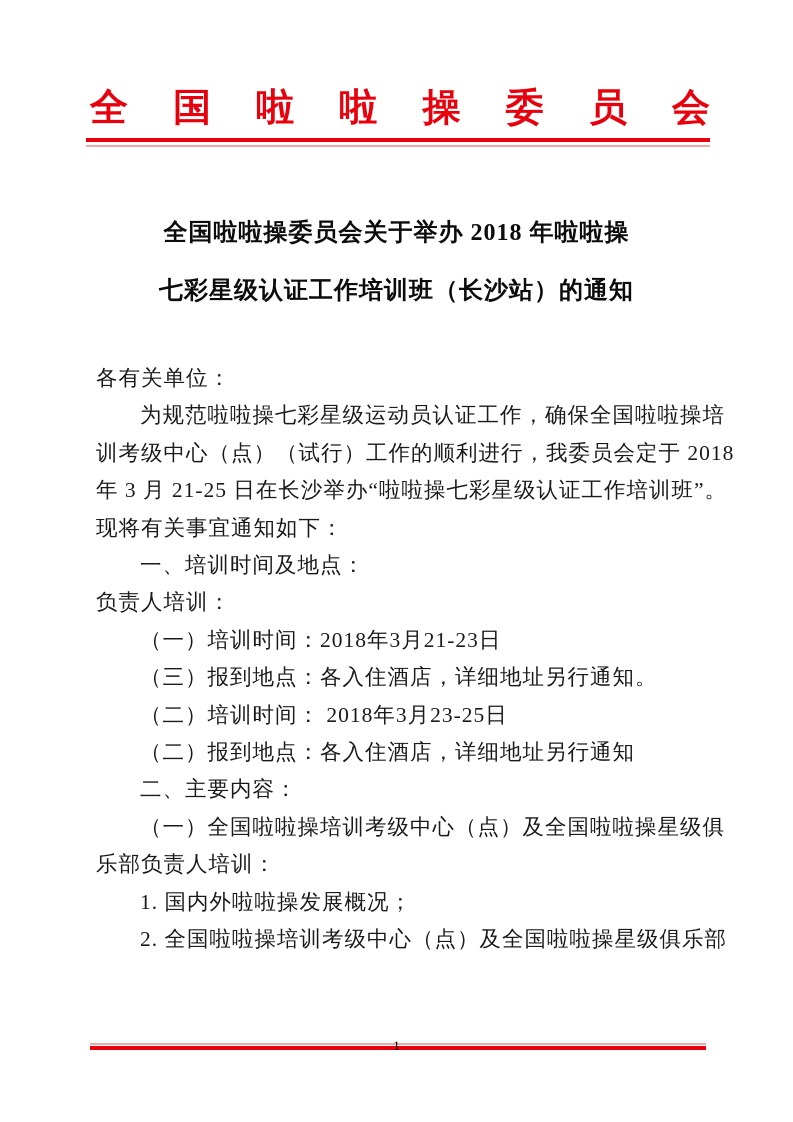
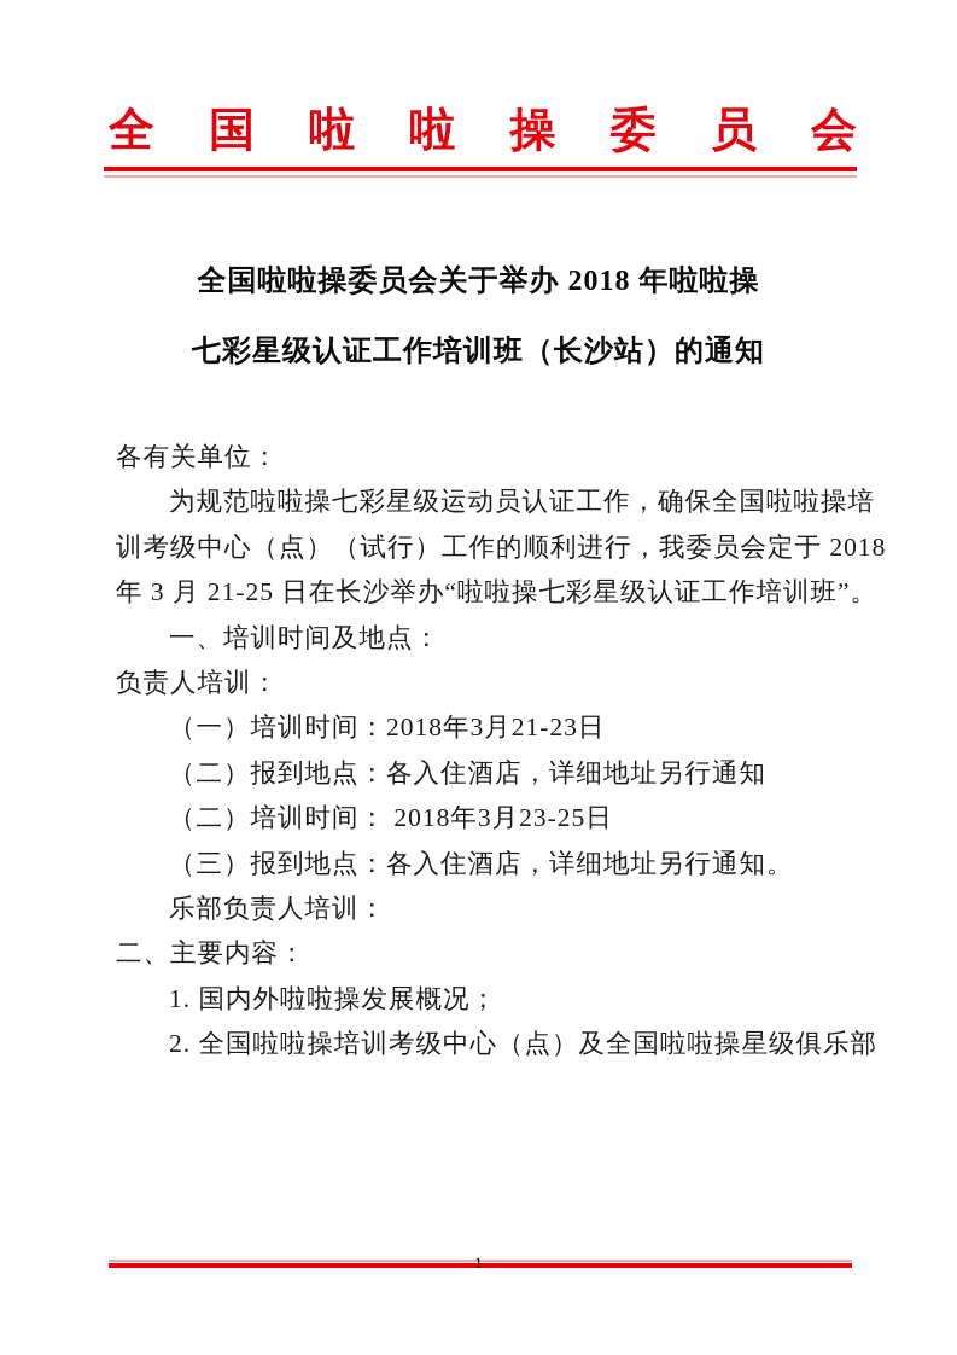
  全
  国
  啦
  啦
  操
  委
  员
  会
  全国啦啦操委员会关于举办 2018 年啦啦操
  七彩星级认证工作培训班（长沙站）的通知
  各有关单位：
  为规范啦啦操七彩星级运动员认证工作，确保全国啦啦操培
  训考级中心（点）（试行）工作的顺利进行，我委员会定于 2018
  年 3 月 21-25 日在长沙举办“啦啦操七彩星级认证工作培训班”。
- 现将有关事宜通知如下：
  一、培训时间及地点：
  负责人培训：
  （一）培训时间：2018年3月21-23日
- （三）报到地点：各入住酒店，详细地址另行通知。
+ （二）报到地点：各入住酒店，详细地址另行通知
  （二）培训时间： 2018年3月23-25日
- （二）报到地点：各入住酒店，详细地址另行通知
+ （三）报到地点：各入住酒店，详细地址另行通知。
- 二、主要内容：
+ 乐部负责人培训：
- （一）全国啦啦操培训考级中心（点）及全国啦啦操星级俱
- 乐部负责人培训：
+ 二、主要内容：
  1. 国内外啦啦操发展概况；
  2. 全国啦啦操培训考级中心（点）及全国啦啦操星级俱乐部
  1
